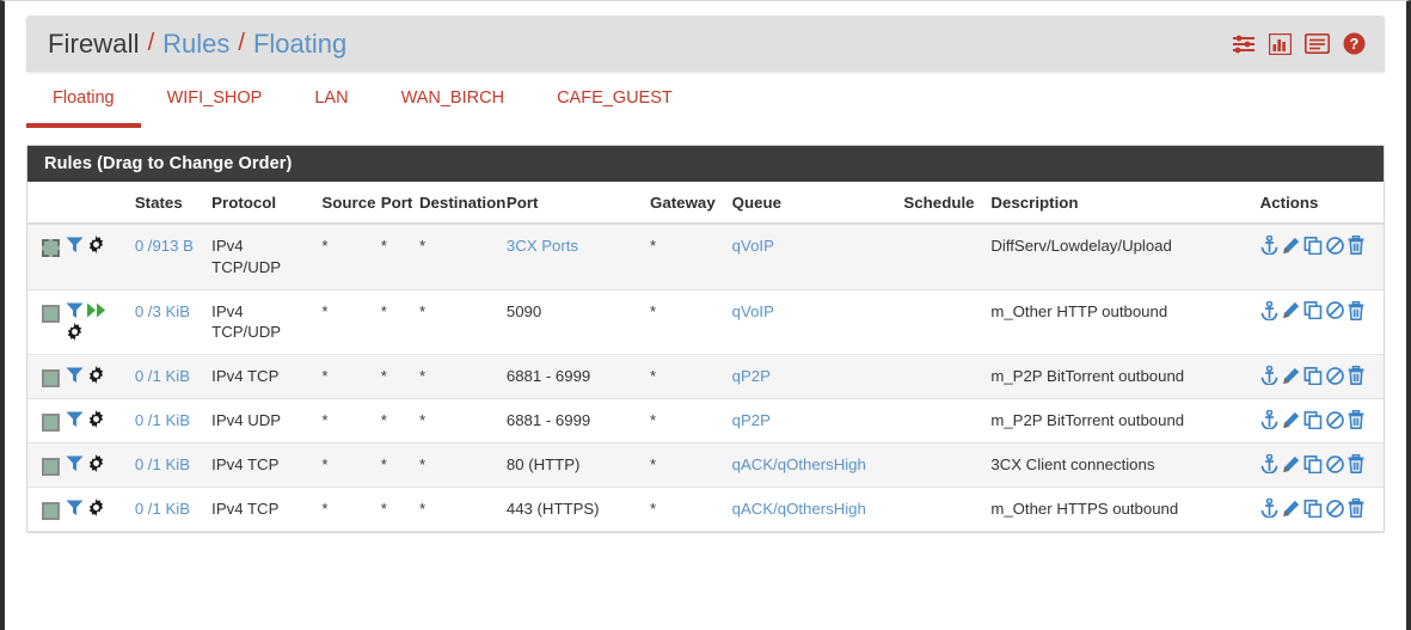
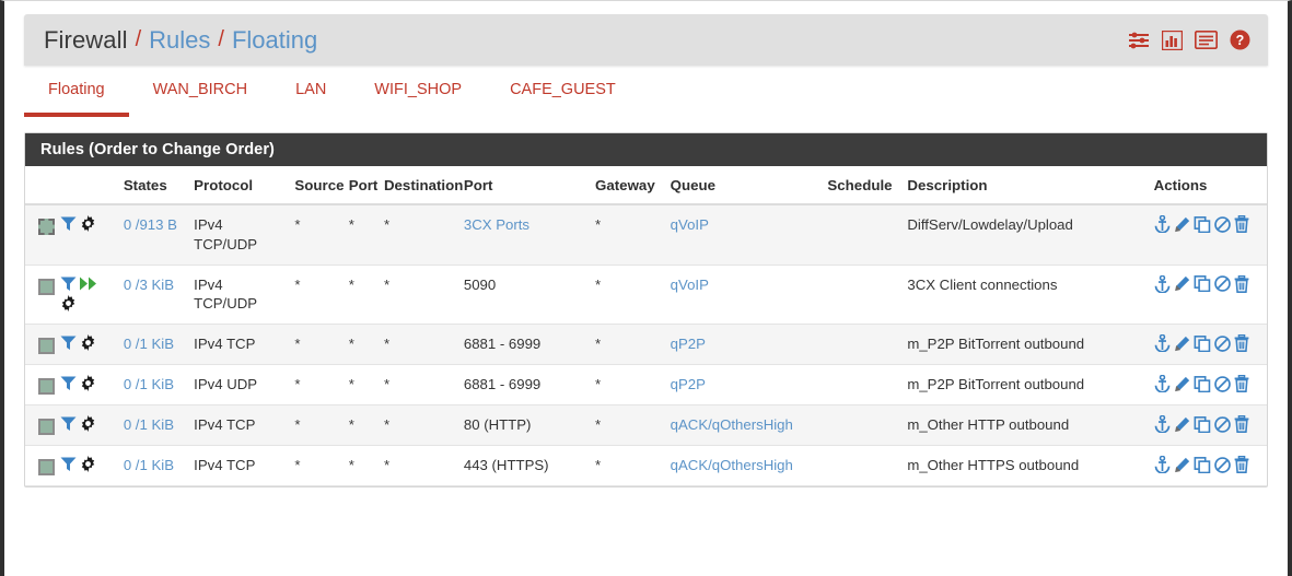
  Firewall
  /
  Rules
  /
  Floating
  ?
  Floating
- WIFI_SHOP
+ WAN_BIRCH
  LAN
- WAN_BIRCH
+ WIFI_SHOP
  CAFE_GUEST
- Rules (Drag to Change Order)
+ Rules (Order to Change Order)
  		States	Protocol	Source	Port	Destination	Port	Gateway	Queue	Schedule	Description	Actions
  		0 /913 B	IPv4 TCP/UDP	*	*	*	3CX Ports	*	qVoIP		DiffServ/Lowdelay/Upload
- 		0 /3 KiB	IPv4 TCP/UDP	*	*	*	5090	*	qVoIP		m_Other HTTP outbound
+ 		0 /3 KiB	IPv4 TCP/UDP	*	*	*	5090	*	qVoIP		3CX Client connections
  		0 /1 KiB	IPv4 TCP	*	*	*	6881 - 6999	*	qP2P		m_P2P BitTorrent outbound
  		0 /1 KiB	IPv4 UDP	*	*	*	6881 - 6999	*	qP2P		m_P2P BitTorrent outbound
- 		0 /1 KiB	IPv4 TCP	*	*	*	80 (HTTP)	*	qACK/qOthersHigh		3CX Client connections
+ 		0 /1 KiB	IPv4 TCP	*	*	*	80 (HTTP)	*	qACK/qOthersHigh		m_Other HTTP outbound
  		0 /1 KiB	IPv4 TCP	*	*	*	443 (HTTPS)	*	qACK/qOthersHigh		m_Other HTTPS outbound
